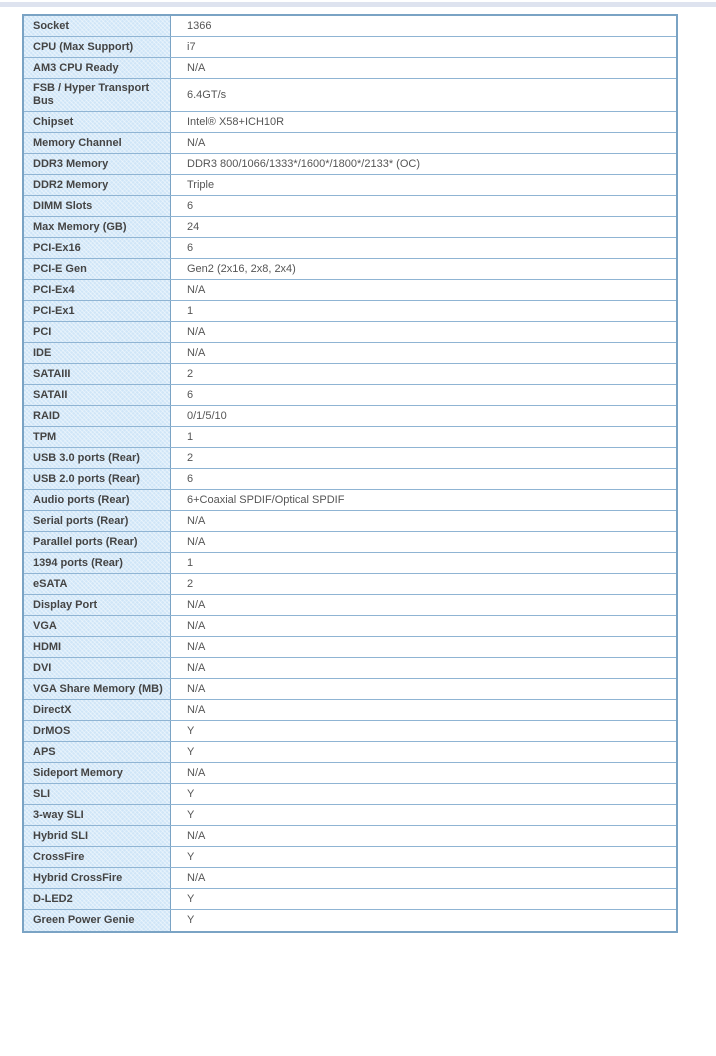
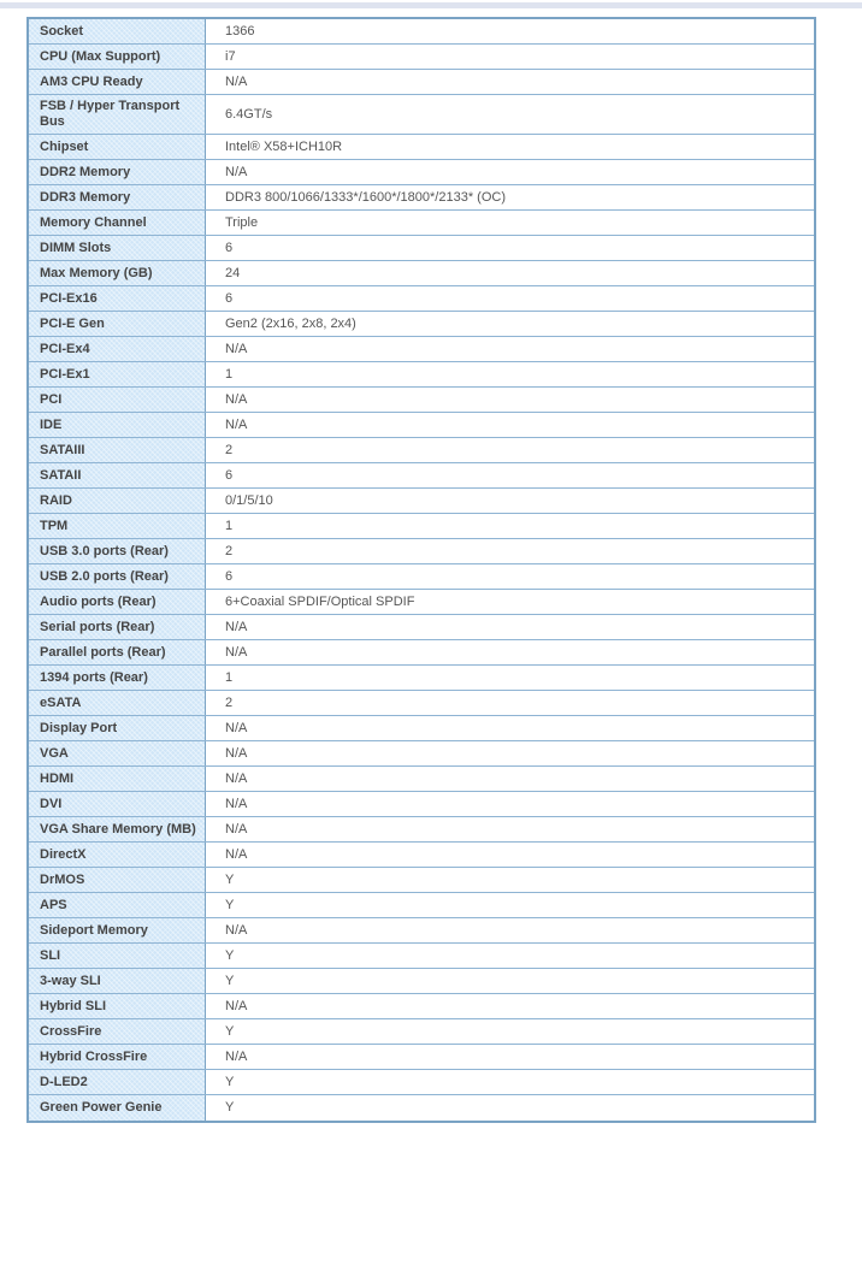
  Socket
  1366
  CPU (Max Support)
  i7
  AM3 CPU Ready
  N/A
  FSB / Hyper Transport Bus
  6.4GT/s
  Chipset
  Intel® X58+ICH10R
- Memory Channel
+ DDR2 Memory
  N/A
  DDR3 Memory
  DDR3 800/1066/1333*/1600*/1800*/2133* (OC)
- DDR2 Memory
+ Memory Channel
  Triple
  DIMM Slots
  6
  Max Memory (GB)
  24
  PCI-Ex16
  6
  PCI-E Gen
  Gen2 (2x16, 2x8, 2x4)
  PCI-Ex4
  N/A
  PCI-Ex1
  1
  PCI
  N/A
  IDE
  N/A
  SATAIII
  2
  SATAII
  6
  RAID
  0/1/5/10
  TPM
  1
  USB 3.0 ports (Rear)
  2
  USB 2.0 ports (Rear)
  6
  Audio ports (Rear)
  6+Coaxial SPDIF/Optical SPDIF
  Serial ports (Rear)
  N/A
  Parallel ports (Rear)
  N/A
  1394 ports (Rear)
  1
  eSATA
  2
  Display Port
  N/A
  VGA
  N/A
  HDMI
  N/A
  DVI
  N/A
  VGA Share Memory (MB)
  N/A
  DirectX
  N/A
  DrMOS
  Y
  APS
  Y
  Sideport Memory
  N/A
  SLI
  Y
  3-way SLI
  Y
  Hybrid SLI
  N/A
  CrossFire
  Y
  Hybrid CrossFire
  N/A
  D-LED2
  Y
  Green Power Genie
  Y
